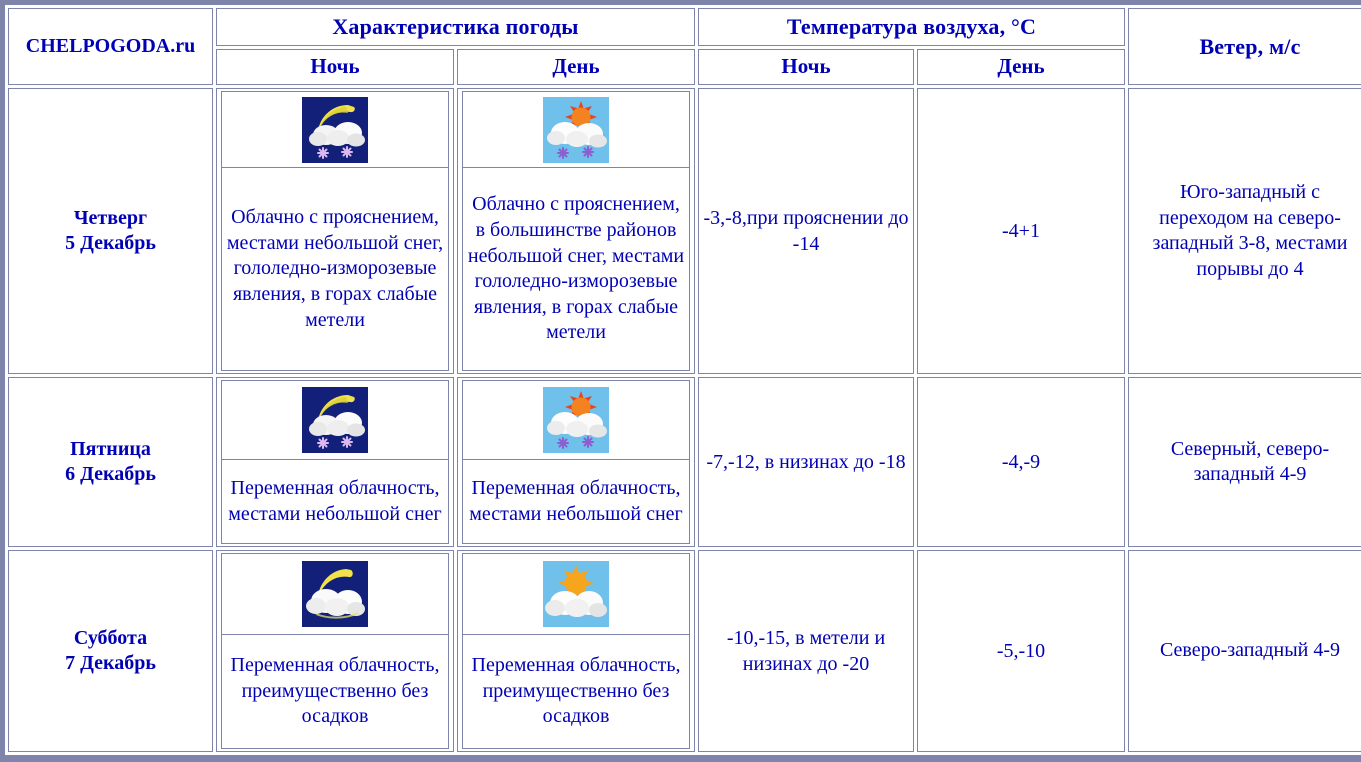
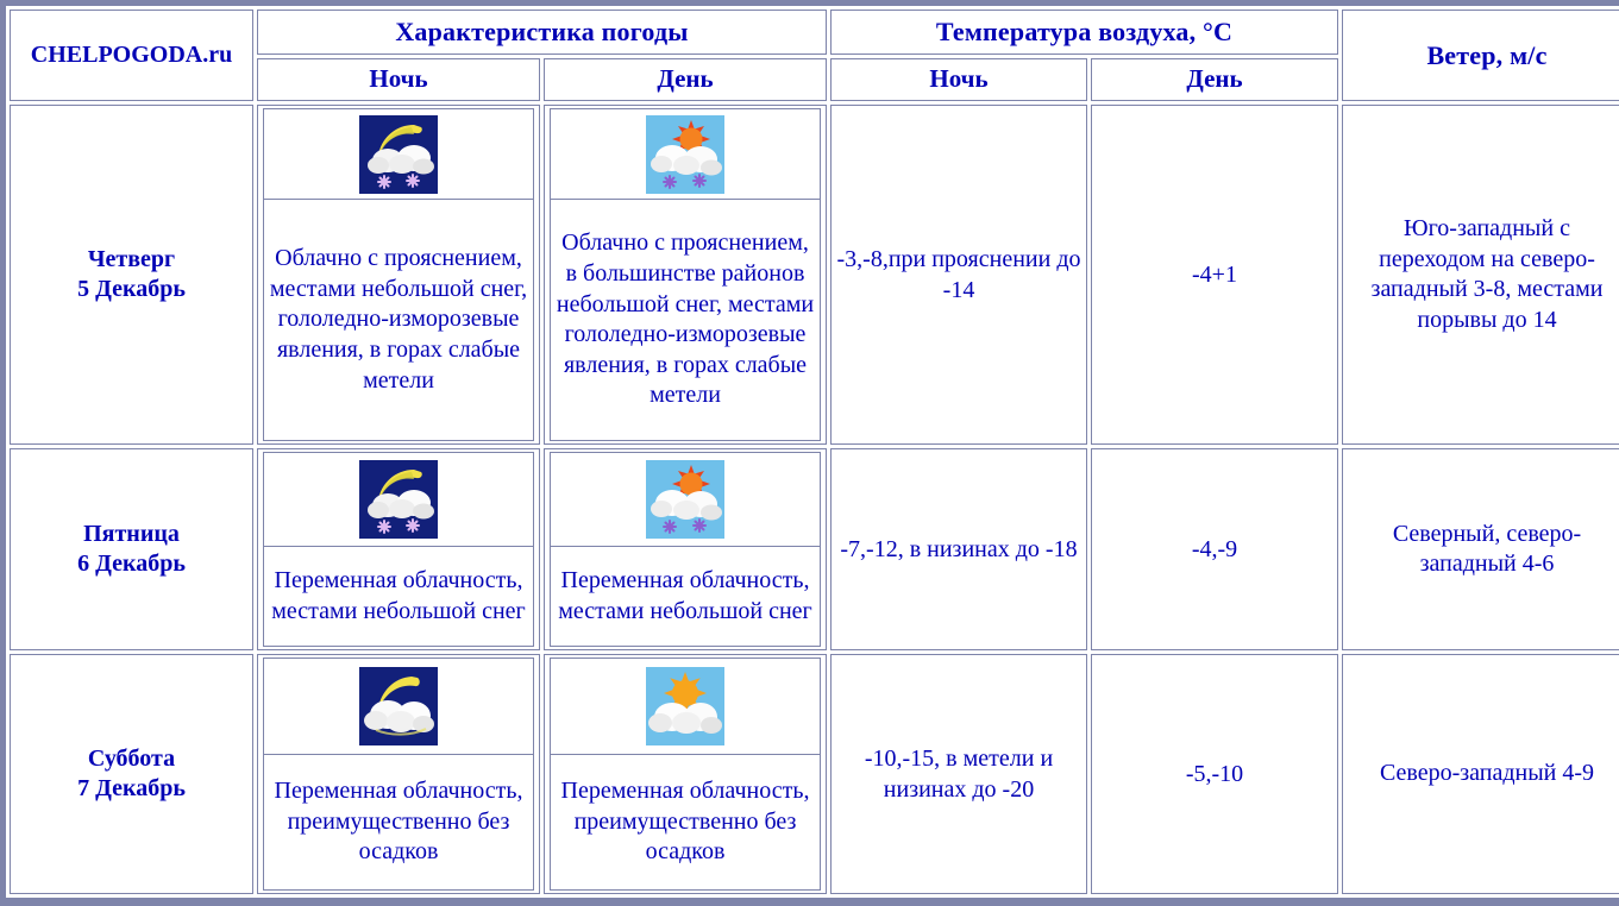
  CHELPOGODA.ru	Характеристика погоды	Температура воздуха, °C	Ветер, м/с
  Ночь	День	Ночь	День
- Четверг 5 Декабрь	Облачно с прояснением, местами небольшой снег, гололедно-изморозевые явления, в горах слабые метели	Облачно с прояснением, в большинстве районов небольшой снег, местами гололедно-изморозевые явления, в горах слабые метели	-3,-8,при прояснении до -14	-4+1	Юго-западный с переходом на северо-западный 3-8, местами порывы до 4
+ Четверг 5 Декабрь	Облачно с прояснением, местами небольшой снег, гололедно-изморозевые явления, в горах слабые метели	Облачно с прояснением, в большинстве районов небольшой снег, местами гололедно-изморозевые явления, в горах слабые метели	-3,-8,при прояснении до -14	-4+1	Юго-западный с переходом на северо-западный 3-8, местами порывы до 14
- Пятница 6 Декабрь	Переменная облачность, местами небольшой снег	Переменная облачность, местами небольшой снег	-7,-12, в низинах до -18	-4,-9	Северный, северо-западный 4-9
+ Пятница 6 Декабрь	Переменная облачность, местами небольшой снег	Переменная облачность, местами небольшой снег	-7,-12, в низинах до -18	-4,-9	Северный, северо-западный 4-6
  Суббота 7 Декабрь	Переменная облачность, преимущественно без осадков	Переменная облачность, преимущественно без осадков	-10,-15, в метели и низинах до -20	-5,-10	Северо-западный 4-9
